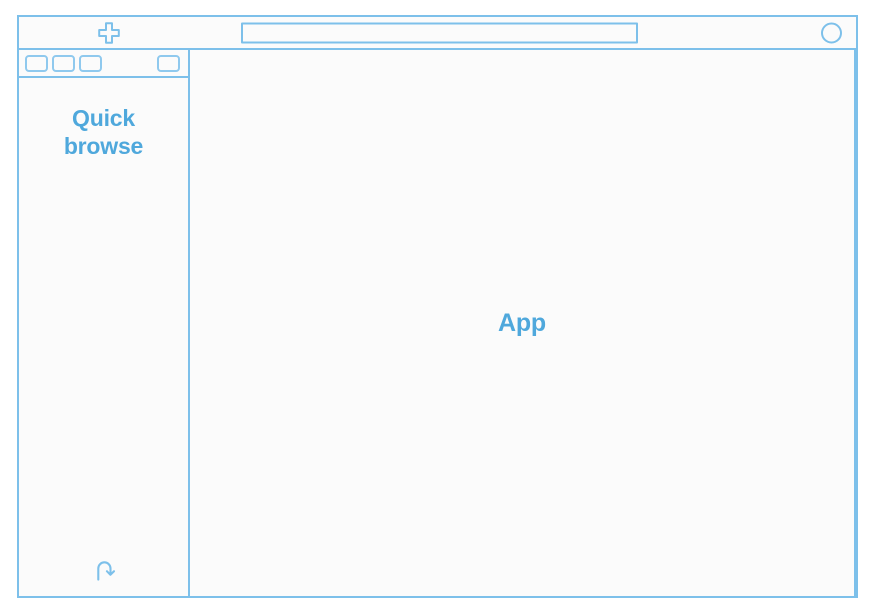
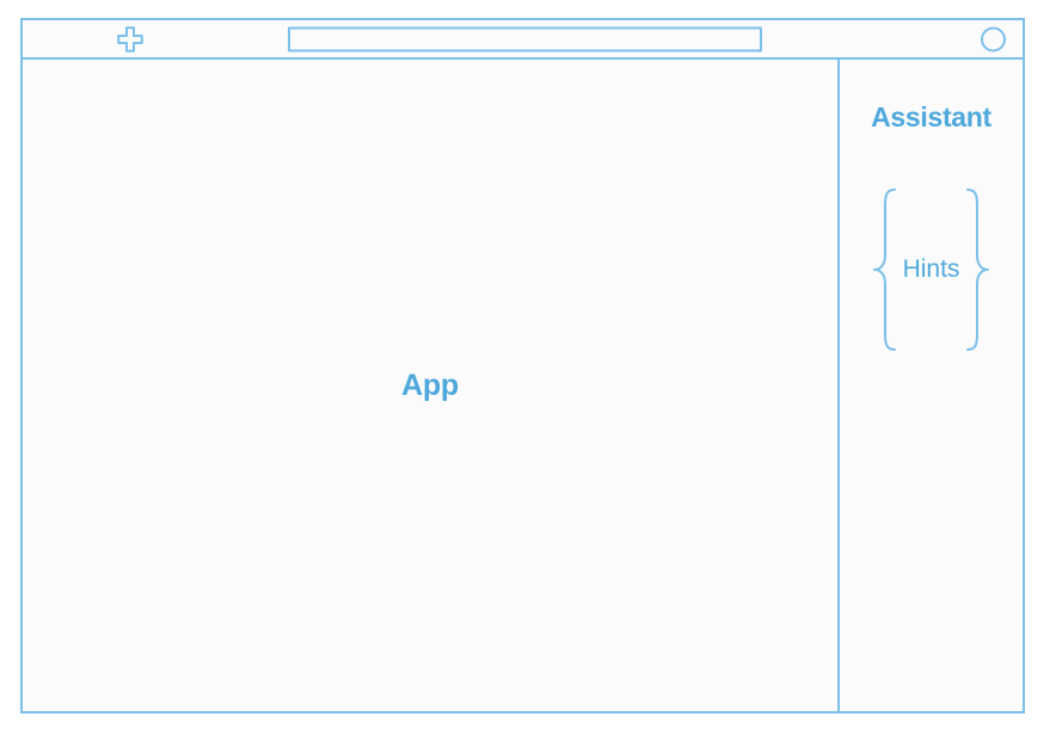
- Quick browse
  App
+ Assistant
+ Hints
